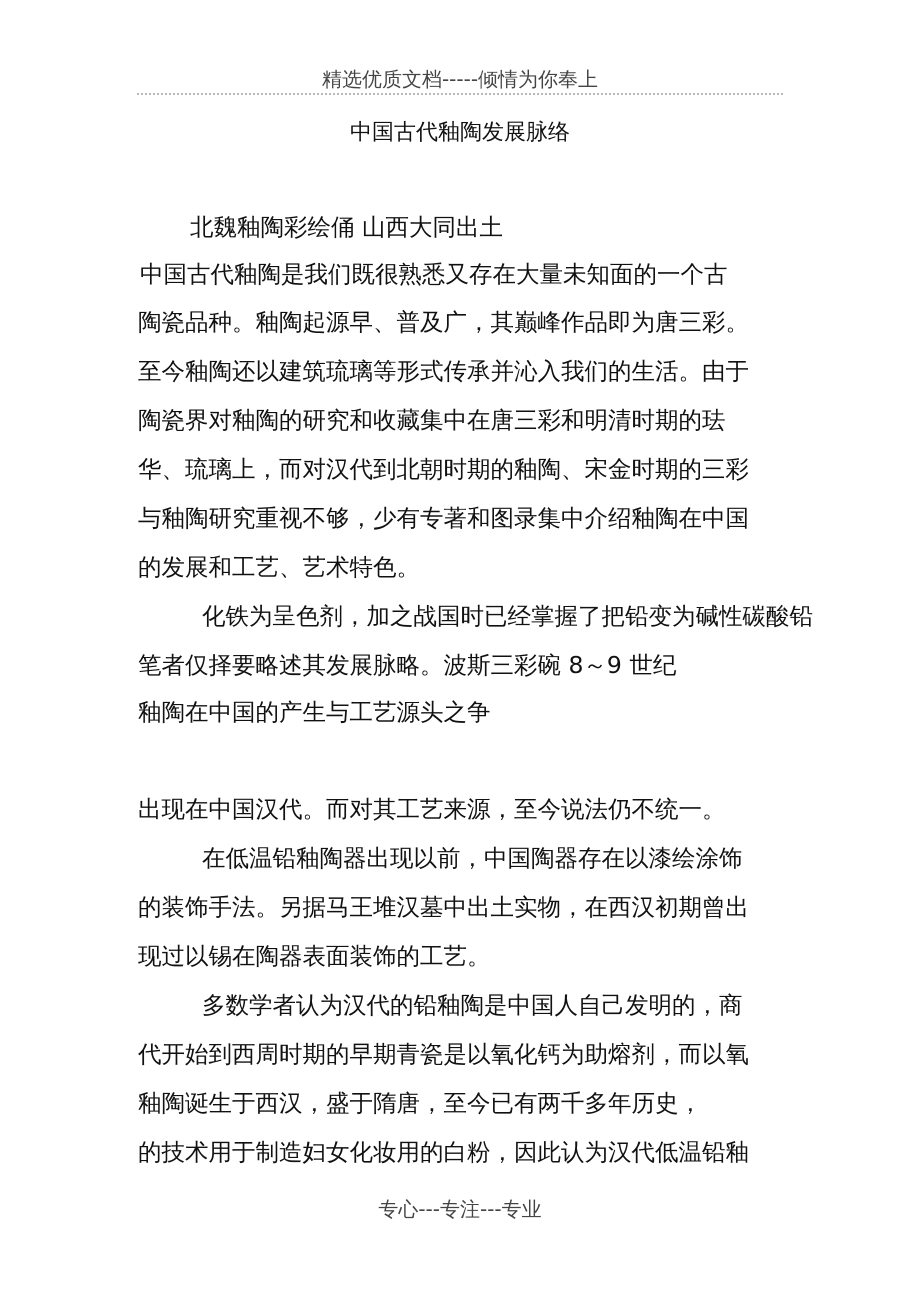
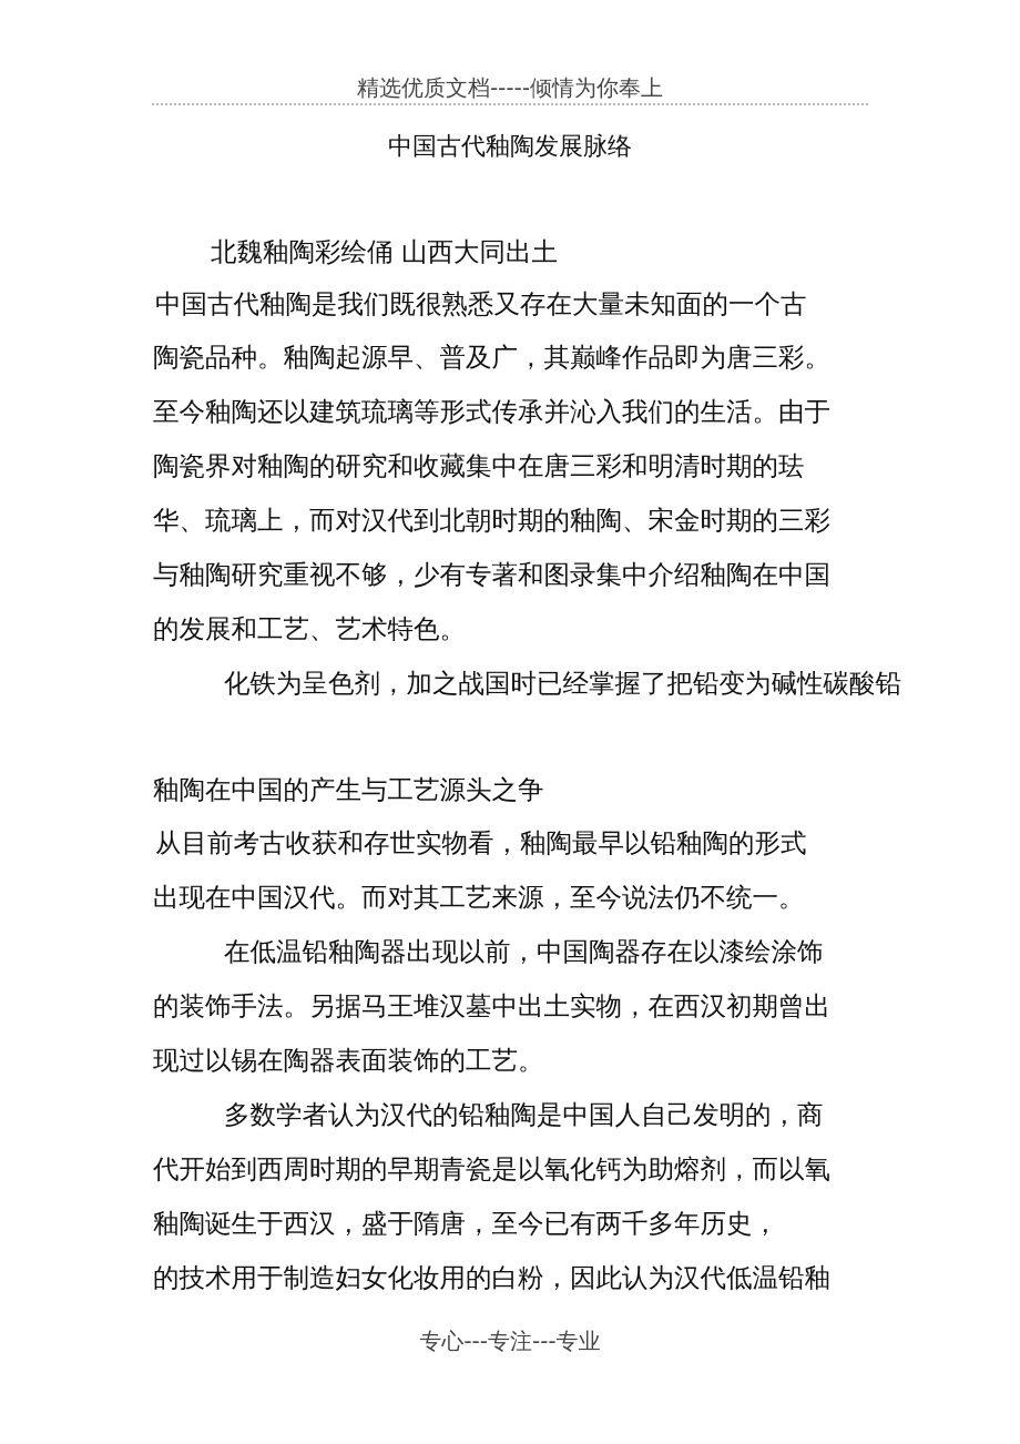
  精选优质文档-----倾情为你奉上
  中国古代釉陶发展脉络
  北魏釉陶彩绘俑 山西大同出土
  中国古代釉陶是我们既很熟悉又存在大量未知面的一个古
  陶瓷品种。釉陶起源早、普及广，其巅峰作品即为唐三彩。
  至今釉陶还以建筑琉璃等形式传承并沁入我们的生活。由于
  陶瓷界对釉陶的研究和收藏集中在唐三彩和明清时期的珐
  华、琉璃上，而对汉代到北朝时期的釉陶、宋金时期的三彩
  与釉陶研究重视不够，少有专著和图录集中介绍釉陶在中国
  的发展和工艺、艺术特色。
  化铁为呈色剂，加之战国时已经掌握了把铅变为碱性碳酸铅
- 笔者仅择要略述其发展脉略。波斯三彩碗 8～9 世纪
  釉陶在中国的产生与工艺源头之争
+ 从目前考古收获和存世实物看，釉陶最早以铅釉陶的形式
  出现在中国汉代。而对其工艺来源，至今说法仍不统一。
  在低温铅釉陶器出现以前，中国陶器存在以漆绘涂饰
  的装饰手法。另据马王堆汉墓中出土实物，在西汉初期曾出
  现过以锡在陶器表面装饰的工艺。
  多数学者认为汉代的铅釉陶是中国人自己发明的，商
  代开始到西周时期的早期青瓷是以氧化钙为助熔剂，而以氧
  釉陶诞生于西汉，盛于隋唐，至今已有两千多年历史，
  的技术用于制造妇女化妆用的白粉，因此认为汉代低温铅釉
  专心---专注---专业
